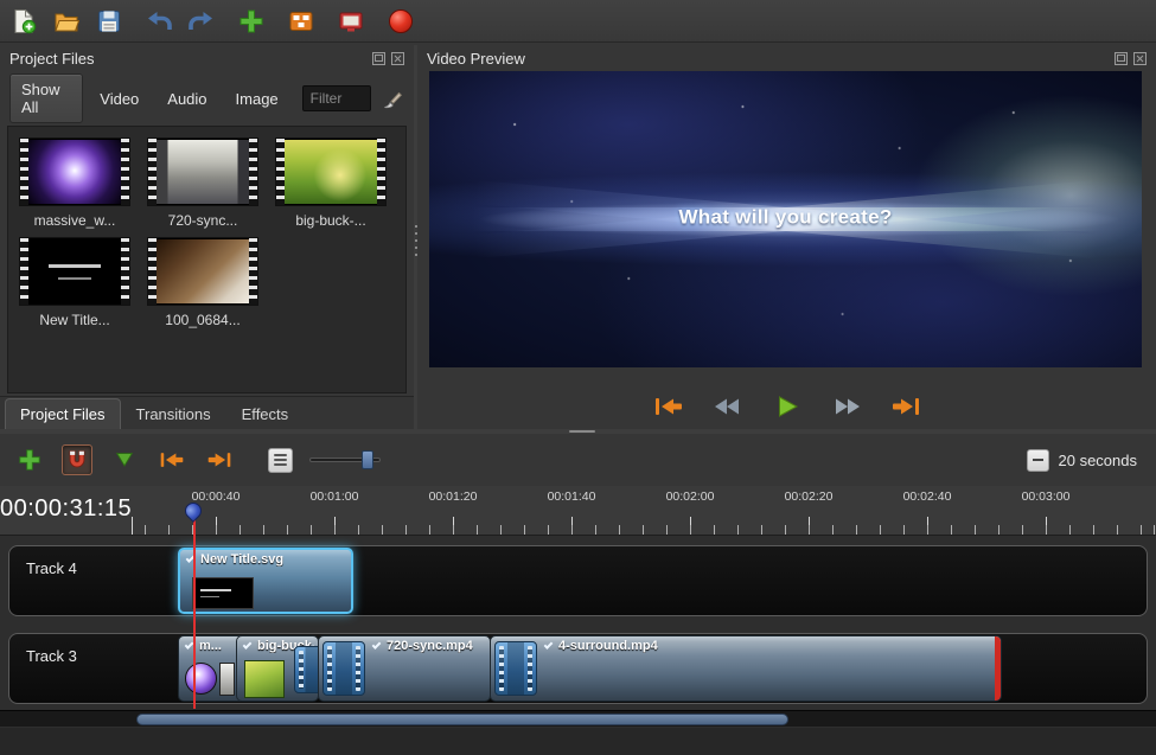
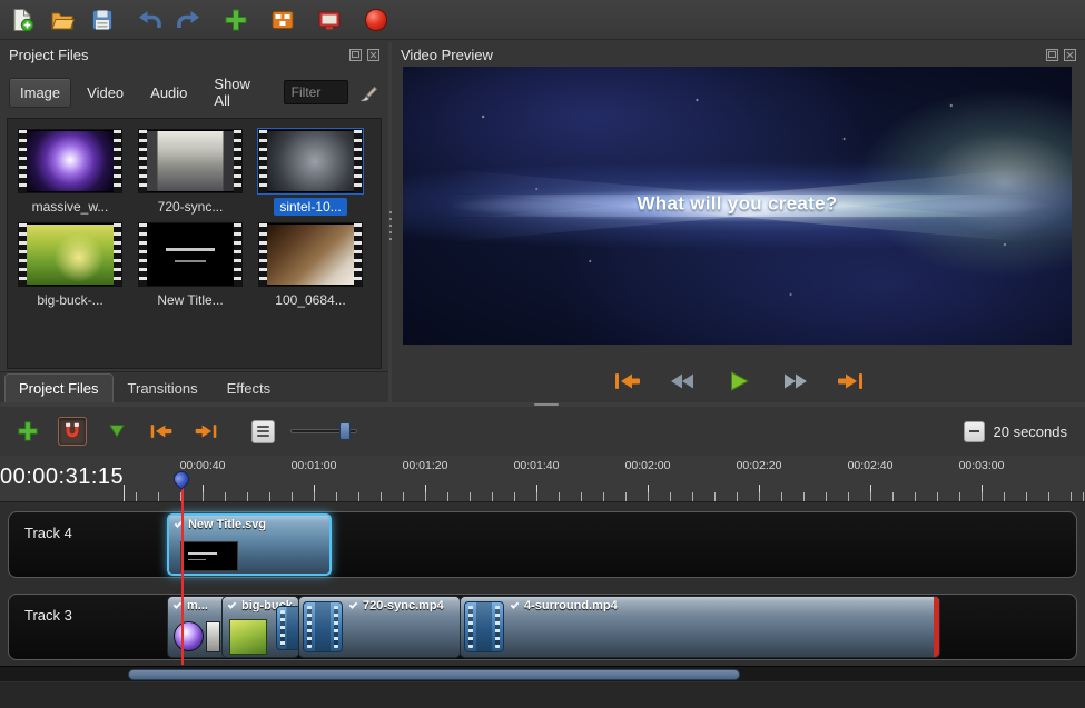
  Project Files
- Show All
+ Image
  Video
  Audio
- Image
+ Show All
  Filter
  massive_w...
  720-sync...
+ sintel-10...
  big-buck-...
  New Title...
  100_0684...
  Project Files
  Transitions
  Effects
  Video Preview
  What will you create?
  20 seconds
  00:00:31:1
  00:00:40
  00:01:00
  00:01:20
  00:01:40
  00:02:00
  00:02:20
  00:02:40
  00:03:00
  Track 4
  New Title.svg
  Track 3
  m...
  720-sync.mp4
  4-surround.mp4
